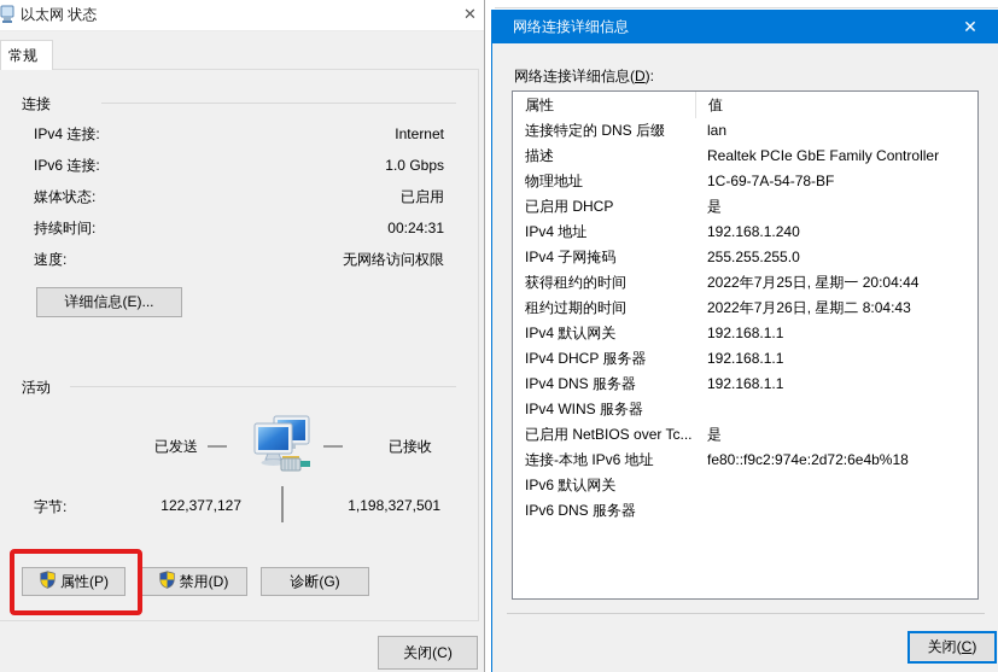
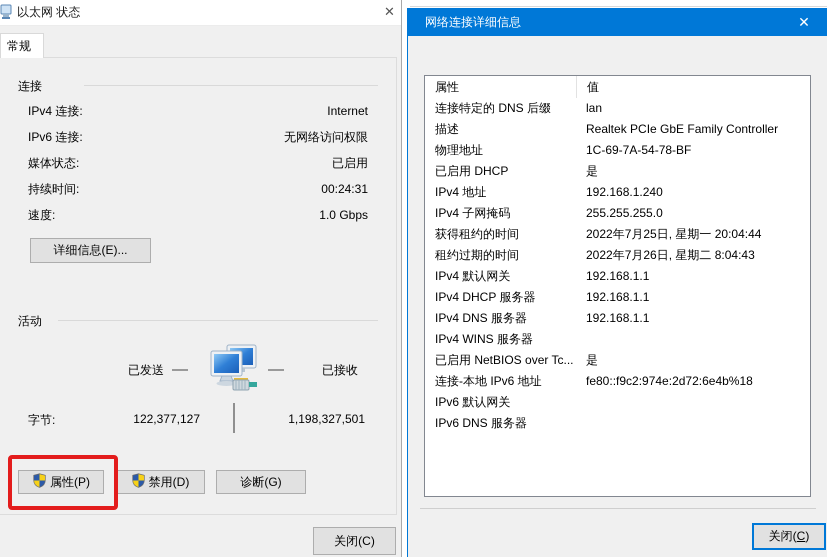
  以太网 状态
  ✕
  常规
  连接
  IPv4 连接:
  Internet
  IPv6 连接:
- 1.0 Gbps
+ 无网络访问权限
  媒体状态:
  已启用
  持续时间:
  00:24:31
  速度:
- 无网络访问权限
+ 1.0 Gbps
  详细信息(E)...
  活动
  已发送
  已接收
  字节:
  122,377,127
  1,198,327,501
  属性(P)
  禁用(D)
  诊断(G)
  关闭(C)
  网络连接详细信息
  ✕
- 网络连接详细信息(D):
  属性
  值
  连接特定的 DNS 后缀
  lan
  描述
  Realtek PCIe GbE Family Controller
  物理地址
  1C-69-7A-54-78-BF
  已启用 DHCP
  是
  IPv4 地址
  192.168.1.240
  IPv4 子网掩码
  255.255.255.0
  获得租约的时间
  2022年7月25日, 星期一 20:04:44
  租约过期的时间
  2022年7月26日, 星期二 8:04:43
  IPv4 默认网关
  192.168.1.1
  IPv4 DHCP 服务器
  192.168.1.1
  IPv4 DNS 服务器
  192.168.1.1
  IPv4 WINS 服务器
  已启用 NetBIOS over Tc...
  是
  连接-本地 IPv6 地址
  fe80::f9c2:974e:2d72:6e4b%18
  IPv6 默认网关
  IPv6 DNS 服务器
  关闭(C)
